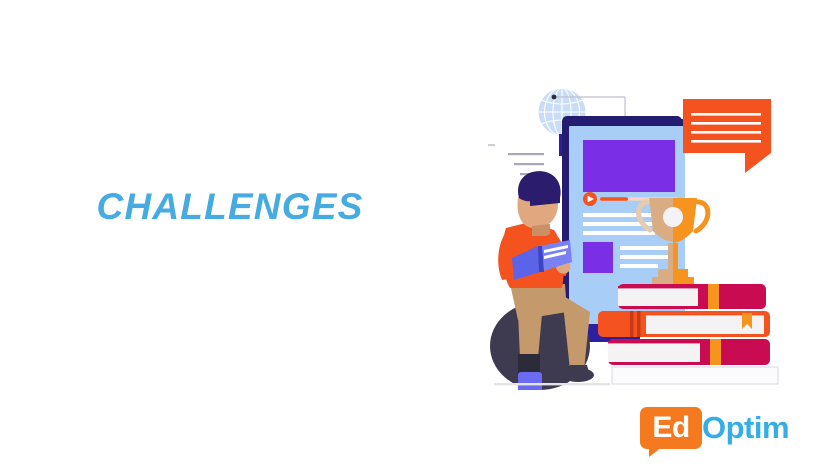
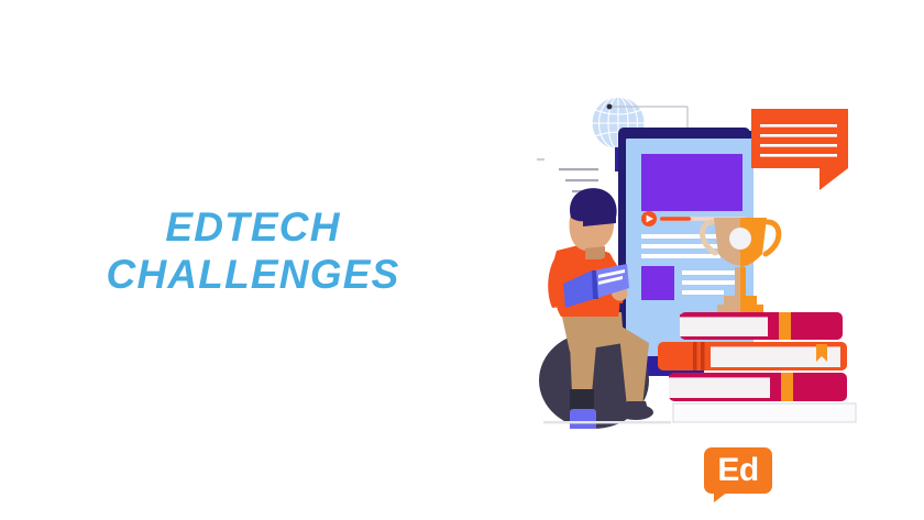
+ EDTECH
  CHALLENGES
  Ed
- Optim
